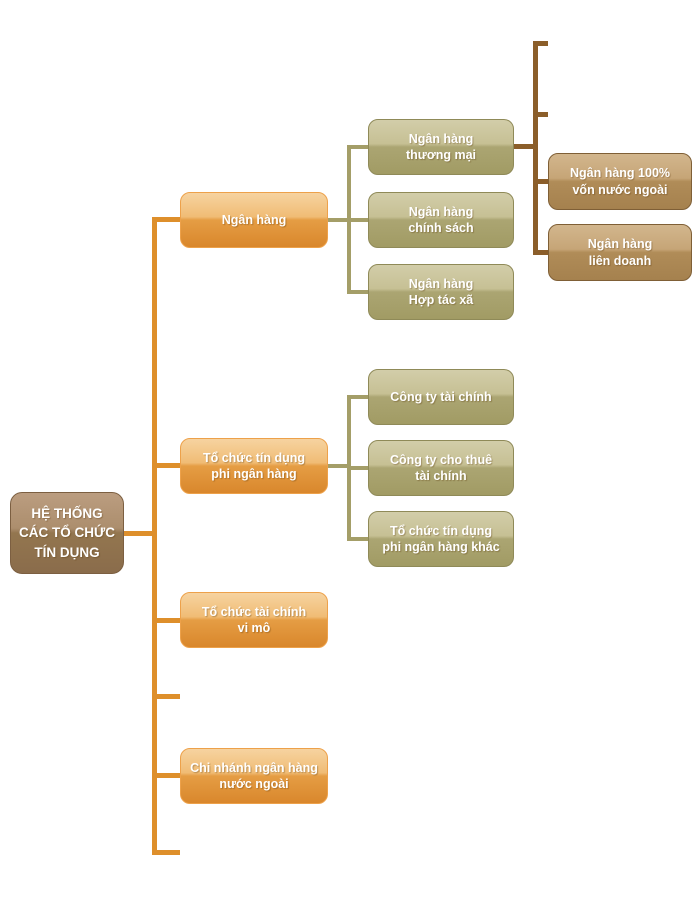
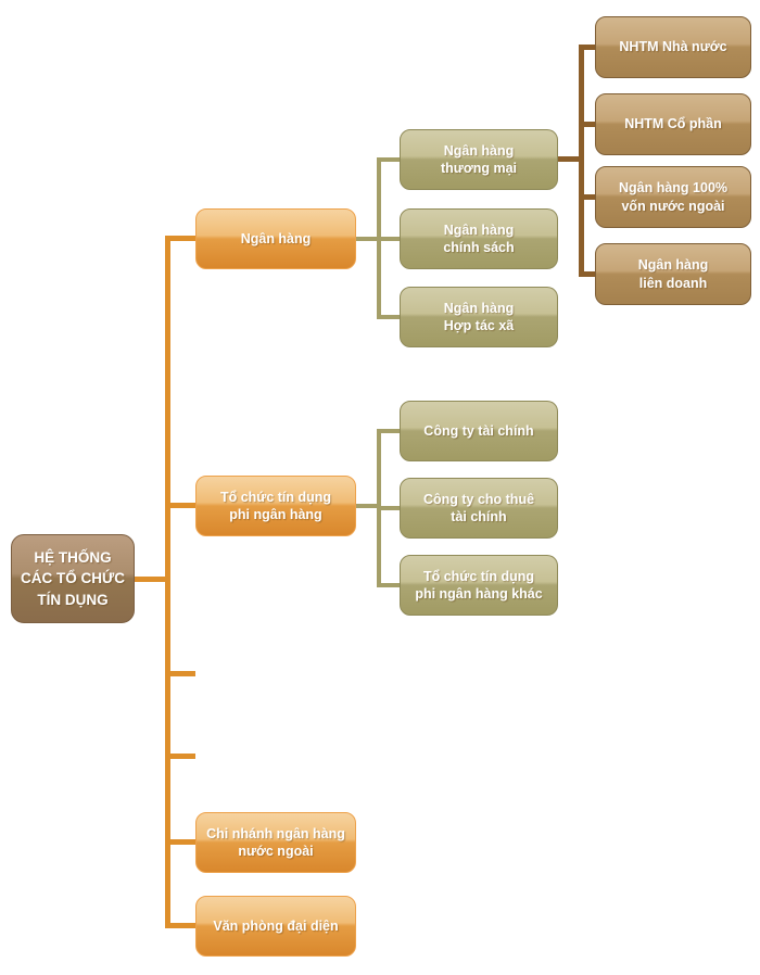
  HỆ THỐNG
  CÁC TỔ CHỨC
  TÍN DỤNG
  Ngân hàng
  Tổ chức tín dụng
  phi ngân hàng
- Tổ chức tài chính
- vi mô
  Chi nhánh ngân hàng
  nước ngoài
+ Văn phòng đại diện
  Ngân hàng
  thương mại
  Ngân hàng
  chính sách
  Ngân hàng
  Hợp tác xã
  Công ty tài chính
  Công ty cho thuê
  tài chính
  Tổ chức tín dụng
  phi ngân hàng khác
+ NHTM Nhà nước
+ NHTM Cổ phần
  Ngân hàng 100%
  vốn nước ngoài
  Ngân hàng
  liên doanh
